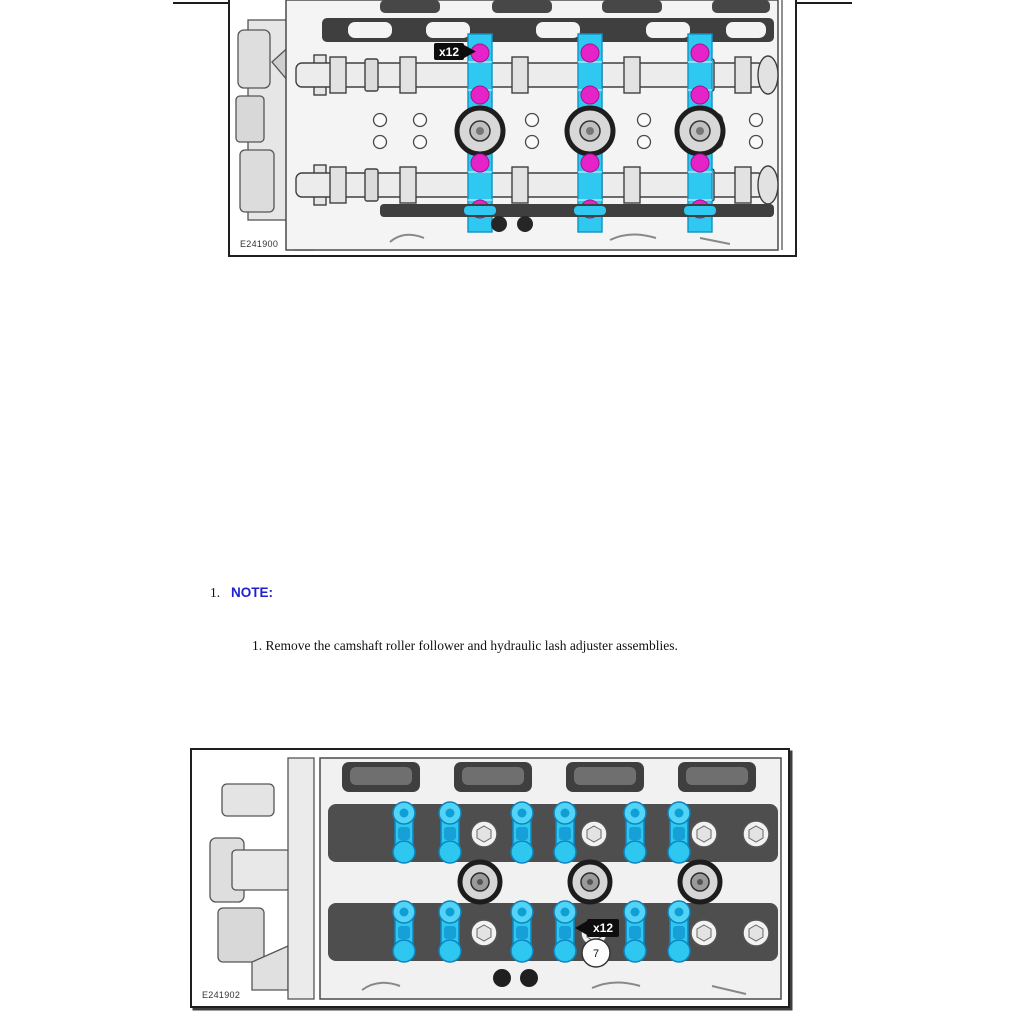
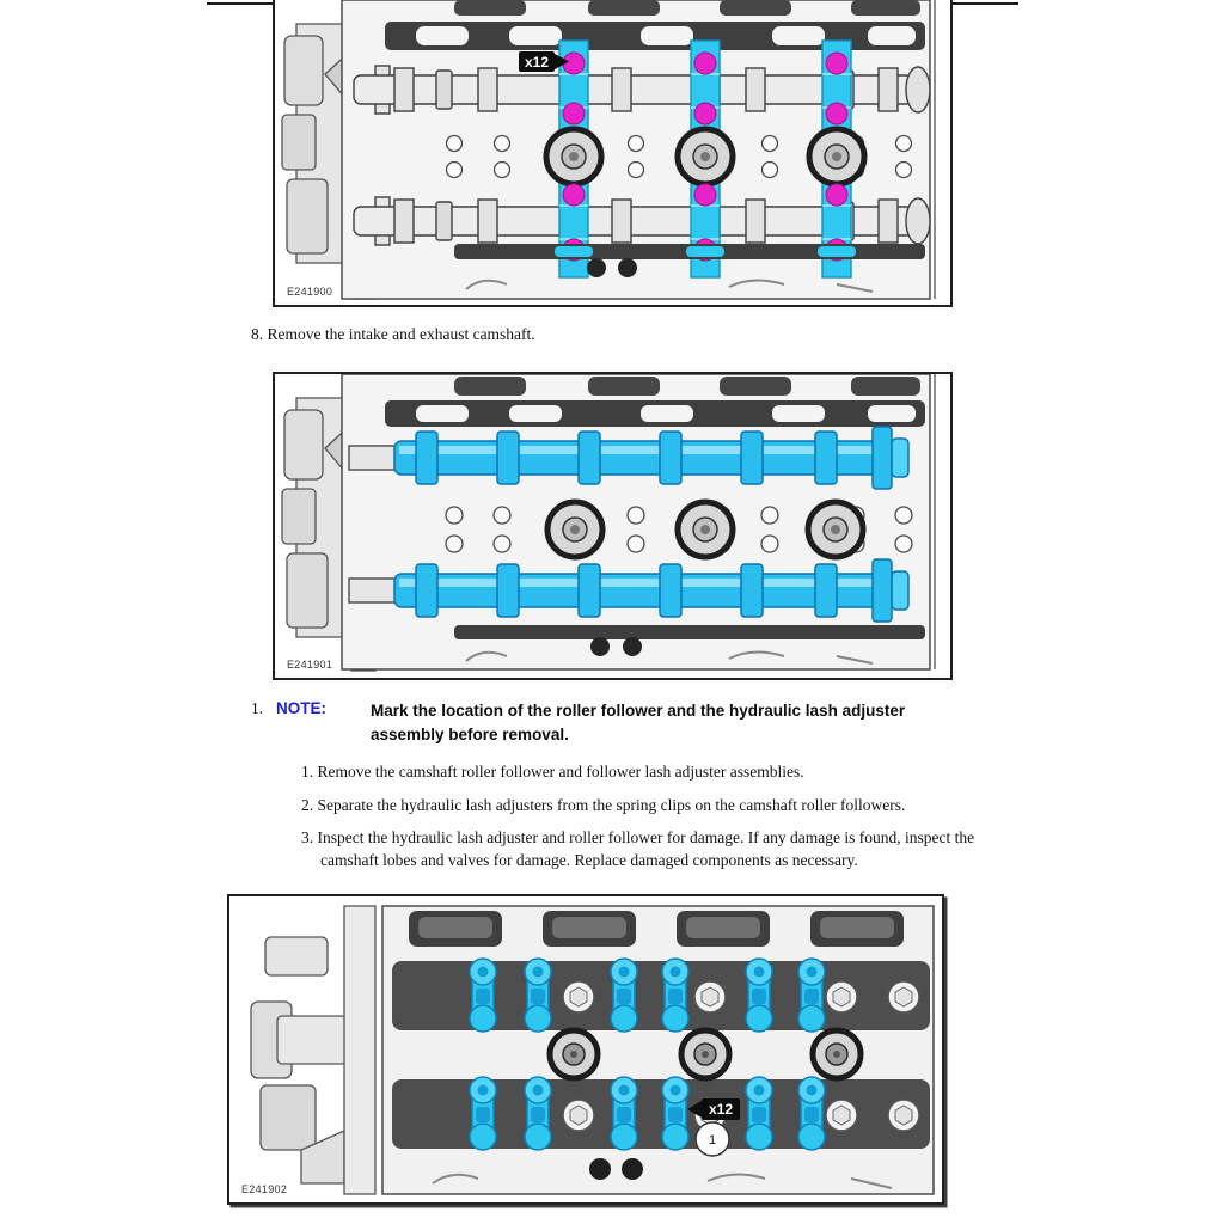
  x12
  E241900
+ 8. Remove the intake and exhaust camshaft.
+ E241901
  1.
  NOTE:
+ Mark the location of the roller follower and the hydraulic lash adjuster assembly before removal.
- 1. Remove the camshaft roller follower and hydraulic lash adjuster assemblies.
+ 1. Remove the camshaft roller follower and follower lash adjuster assemblies.
+ 2. Separate the hydraulic lash adjusters from the spring clips on the camshaft roller followers.
+ 3. Inspect the hydraulic lash adjuster and roller follower for damage. If any damage is found, inspect the camshaft lobes and valves for damage. Replace damaged components as necessary.
  x12
- 7
+ 1
  E241902
